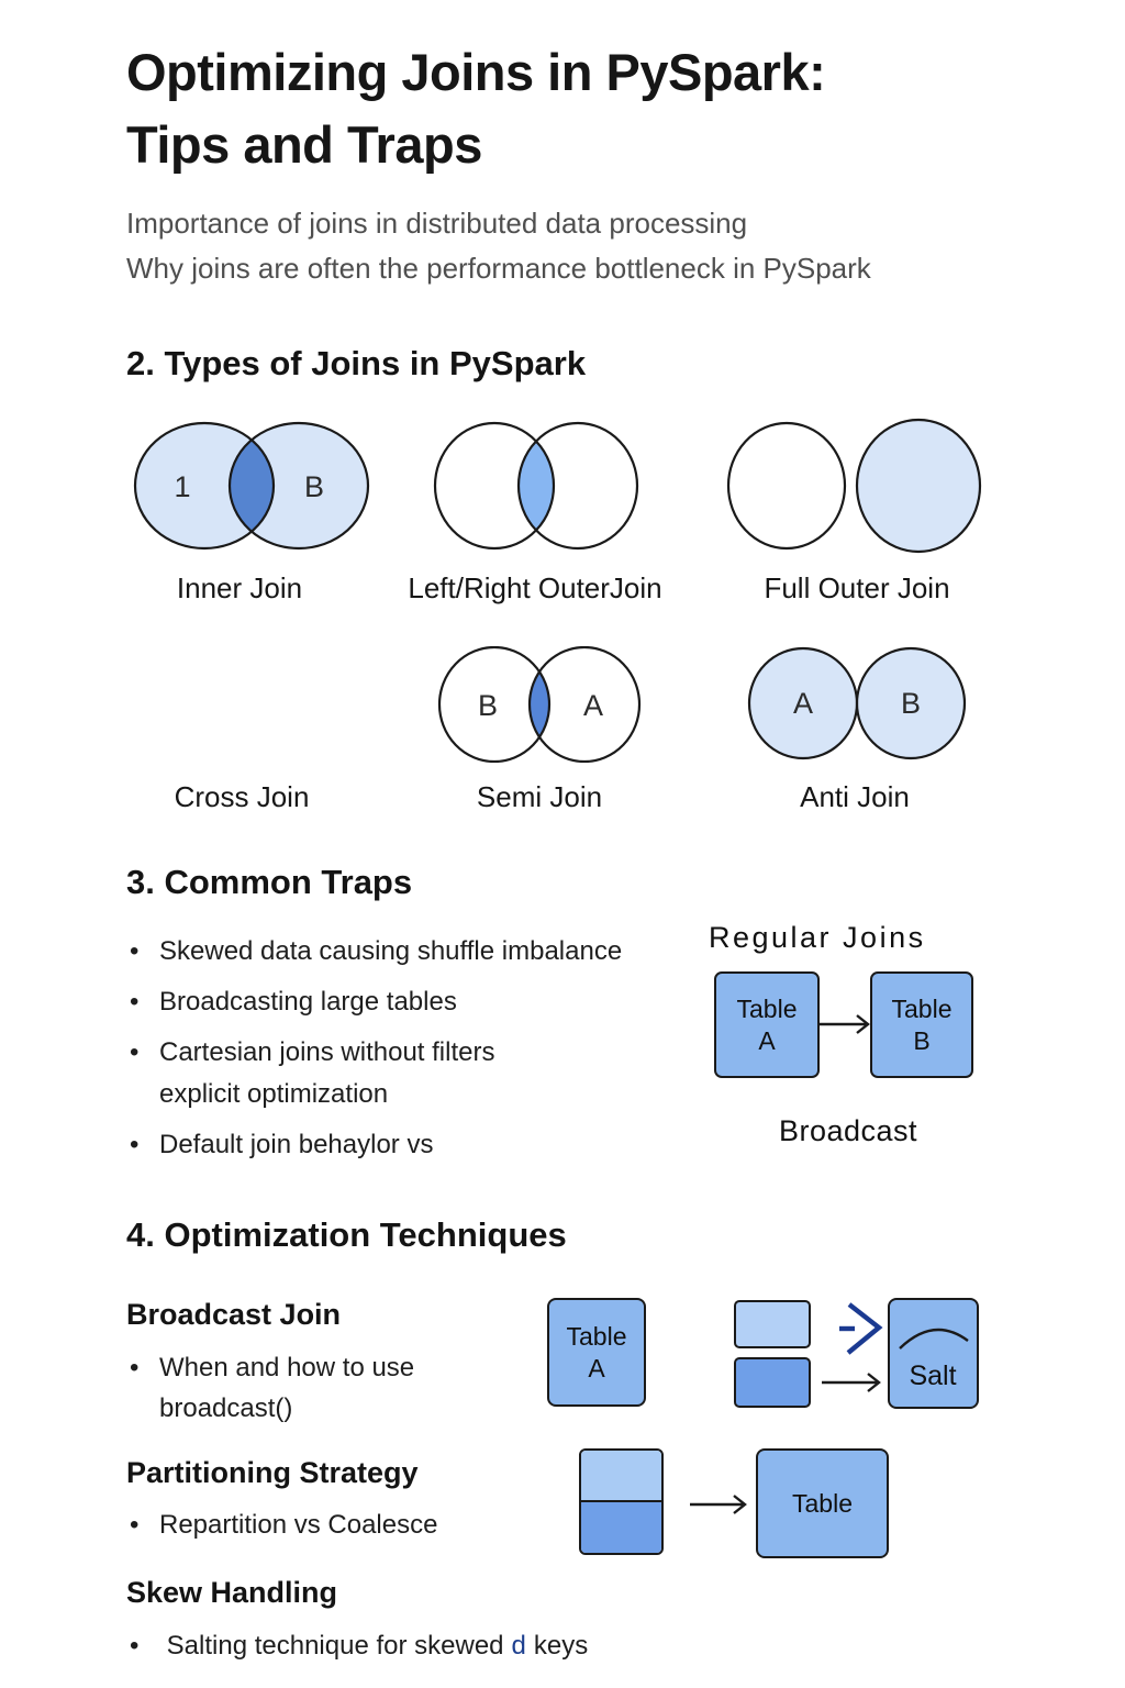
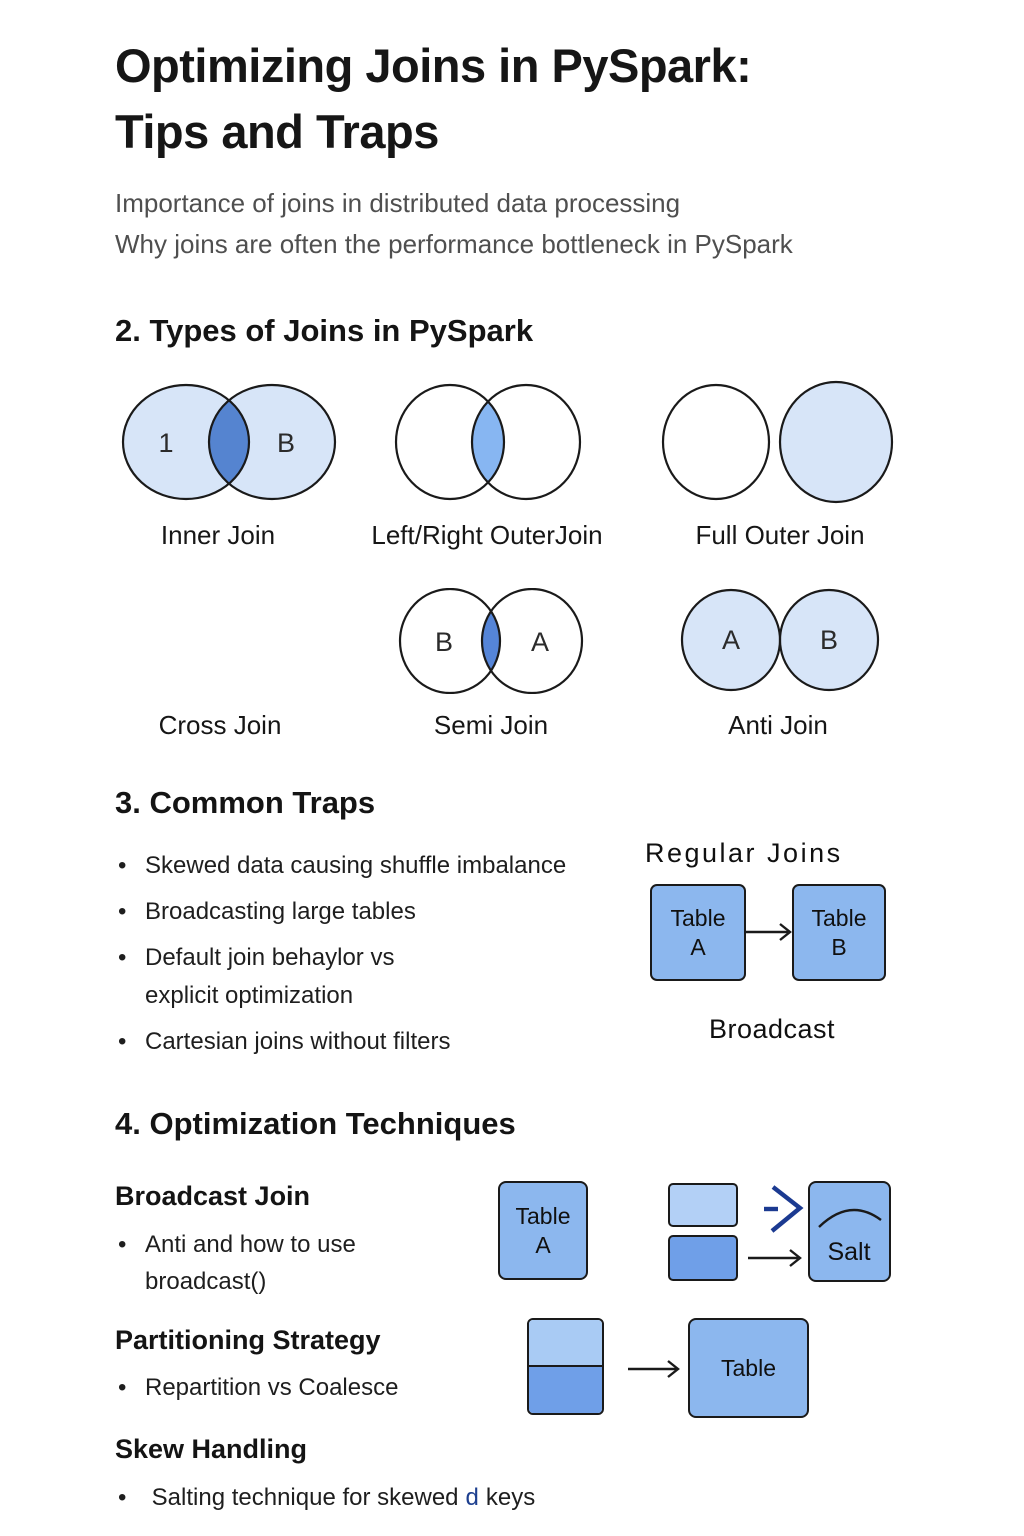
  Optimizing Joins in PySpark:
  Tips and Traps
  Importance of joins in distributed data processing
  Why joins are often the performance bottleneck in PySpark
  2. Types of Joins in PySpark
  1
  B
  Inner Join
  Left/Right OuterJoin
  Full Outer Join
  B
  A
  A
  B
  Cross Join
  Semi Join
  Anti Join
  3. Common Traps
  Skewed data causing shuffle imbalance
  Broadcasting large tables
- Cartesian joins without filters
+ Default join behaylor vs
  explicit optimization
- Default join behaylor vs
+ Cartesian joins without filters
  Regular Joins
  Table
  A
  Table
  B
  Broadcast
  4. Optimization Techniques
  Broadcast Join
- When and how to use
+ Anti and how to use
  broadcast()
  Table
  A
  Salt
  Partitioning Strategy
  Repartition vs Coalesce
  Table
  Skew Handling
  Salting technique for skewed d keys
